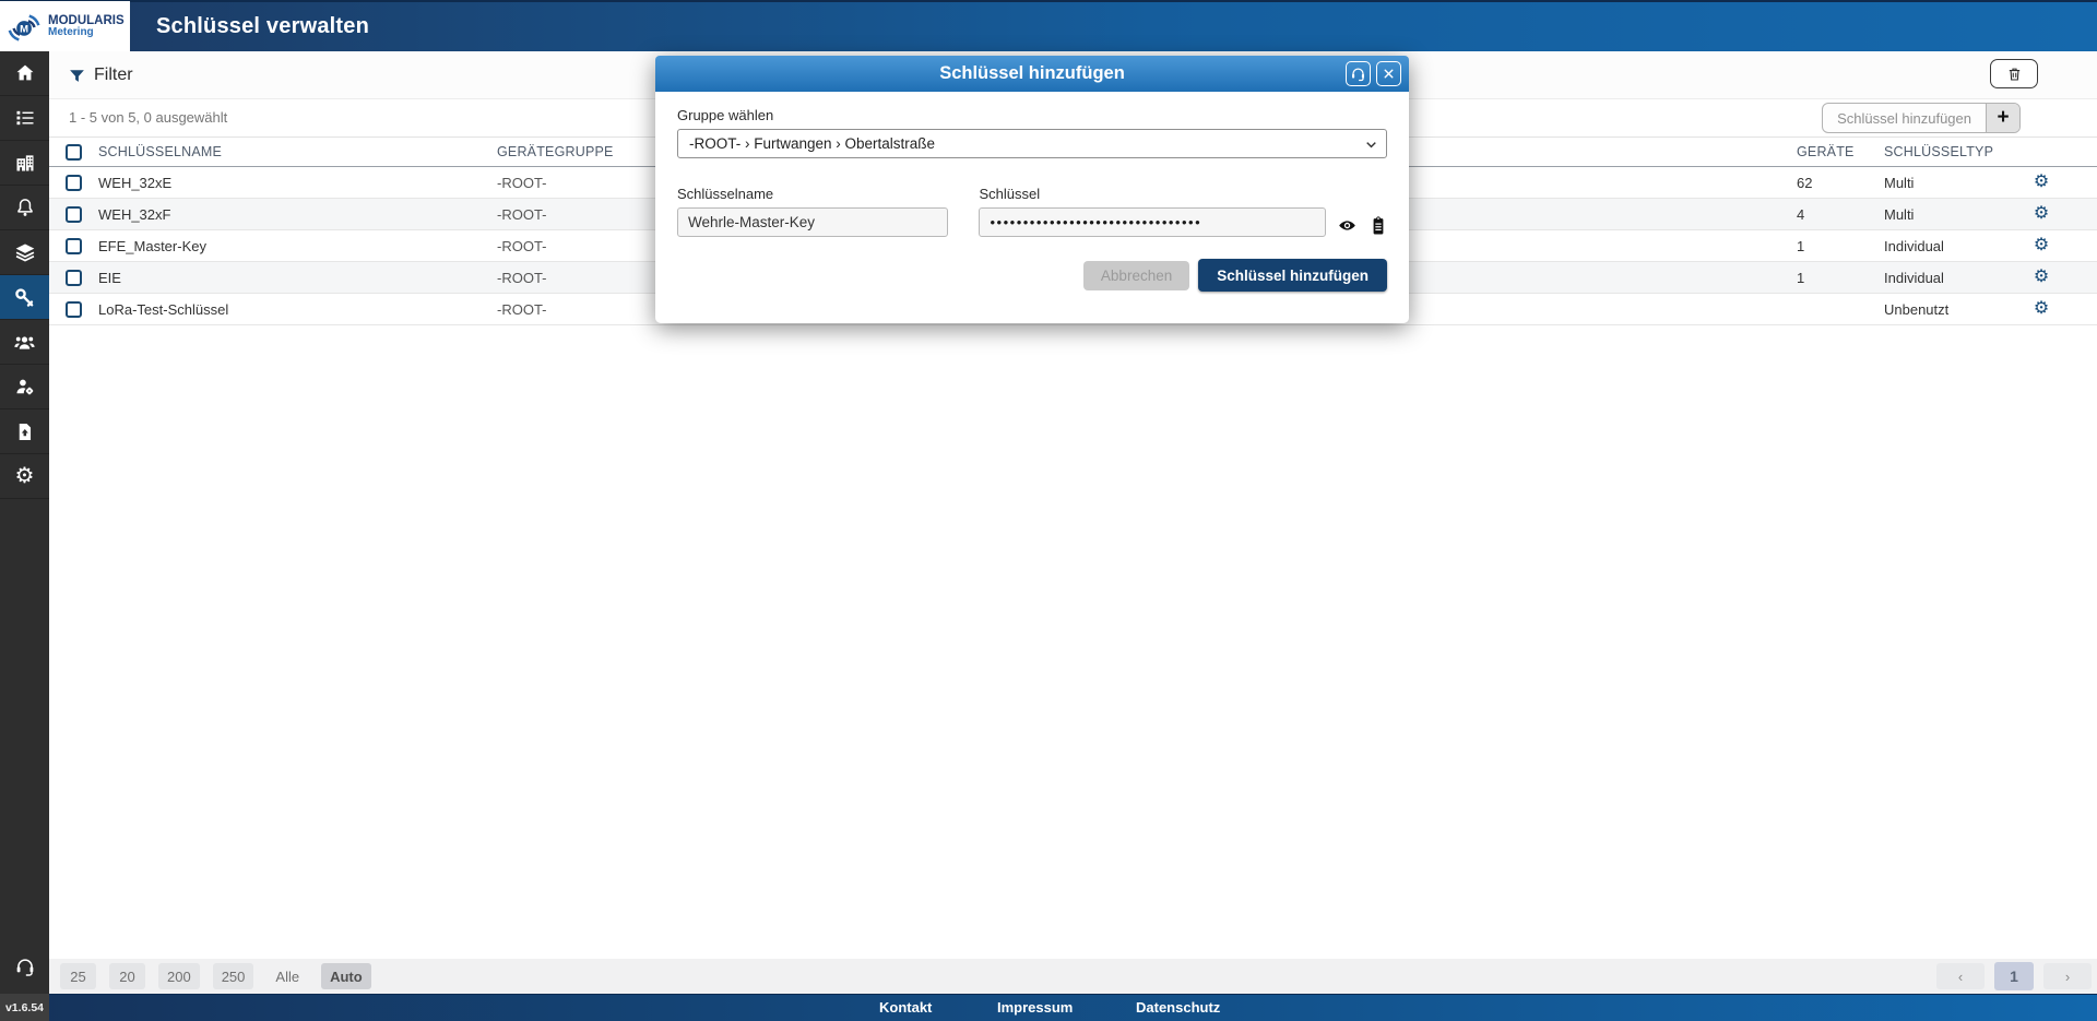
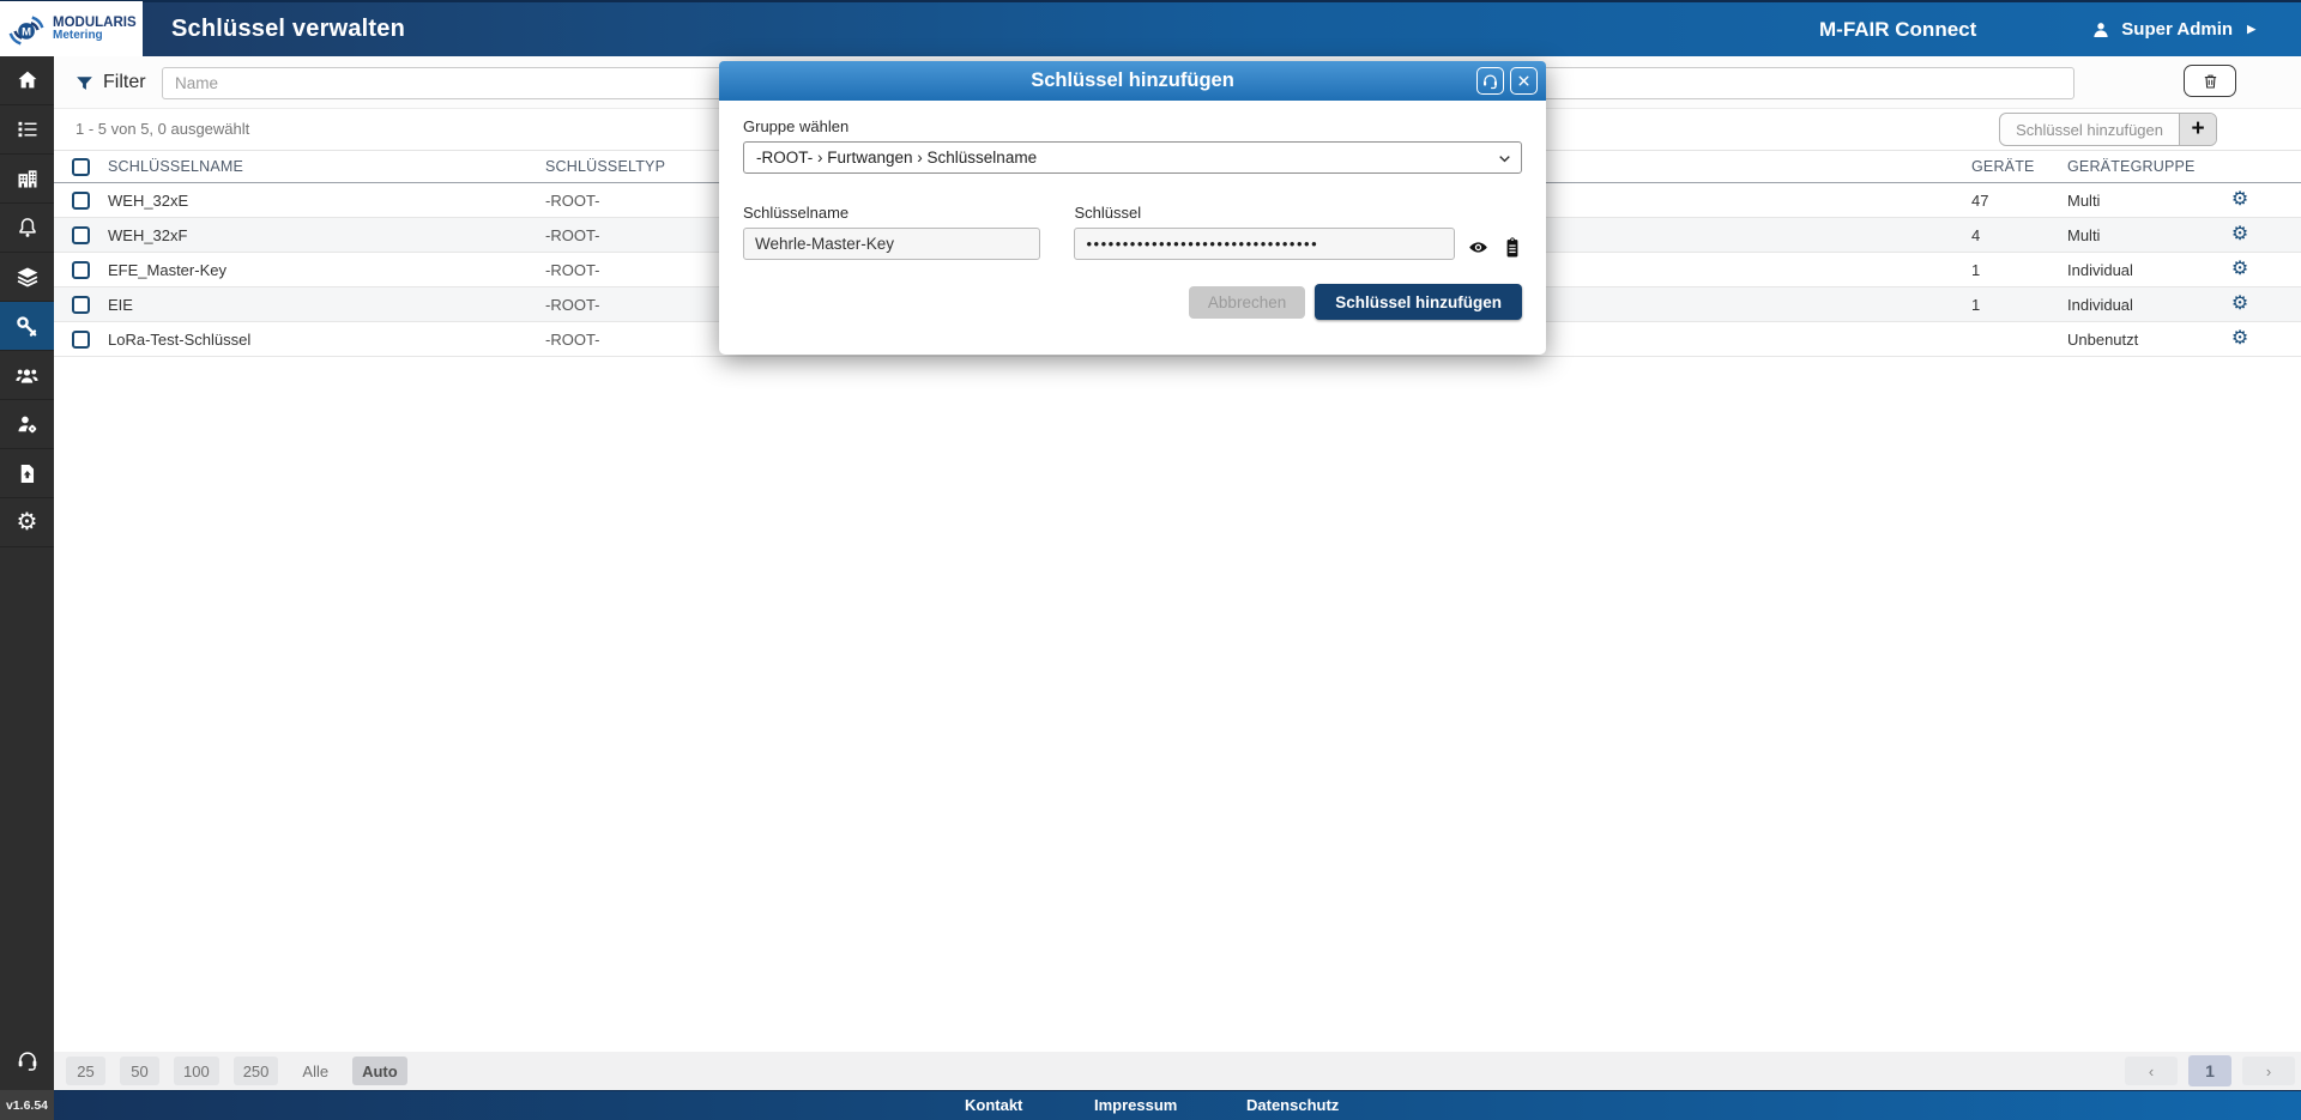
  M
  MODULARIS
  Metering
  Schlüssel verwalten
+ M-FAIR Connect
+ Super Admin
+ ▶
  ⚙
  v1.6.54
  Filter
+ Name
  1 - 5 von 5, 0 ausgewählt
  Schlüssel hinzufügen
  +
  SCHLÜSSELNAME
- GERÄTEGRUPPE
+ SCHLÜSSELTYP
  GERÄTE
- SCHLÜSSELTYP
+ GERÄTEGRUPPE
  WEH_32xE
  -ROOT-
- 62
+ 47
  Multi
  ⚙
  WEH_32xF
  -ROOT-
  4
  Multi
  ⚙
  EFE_Master-Key
  -ROOT-
  1
  Individual
  ⚙
  EIE
  -ROOT-
  1
  Individual
  ⚙
  LoRa-Test-Schlüssel
  -ROOT-
  Unbenutzt
  ⚙
  25
- 20
+ 50
- 200
+ 100
  250
  Alle
  Auto
  ‹
  1
  ›
  Kontakt
  Impressum
  Datenschutz
  Schlüssel hinzufügen
  Gruppe wählen
- -ROOT- › Furtwangen › Obertalstraße
+ -ROOT- › Furtwangen › Schlüsselname
  Schlüsselname
  Wehrle-Master-Key
  Schlüssel
  ••••••••••••••••••••••••••••••••
  Abbrechen
  Schlüssel hinzufügen
